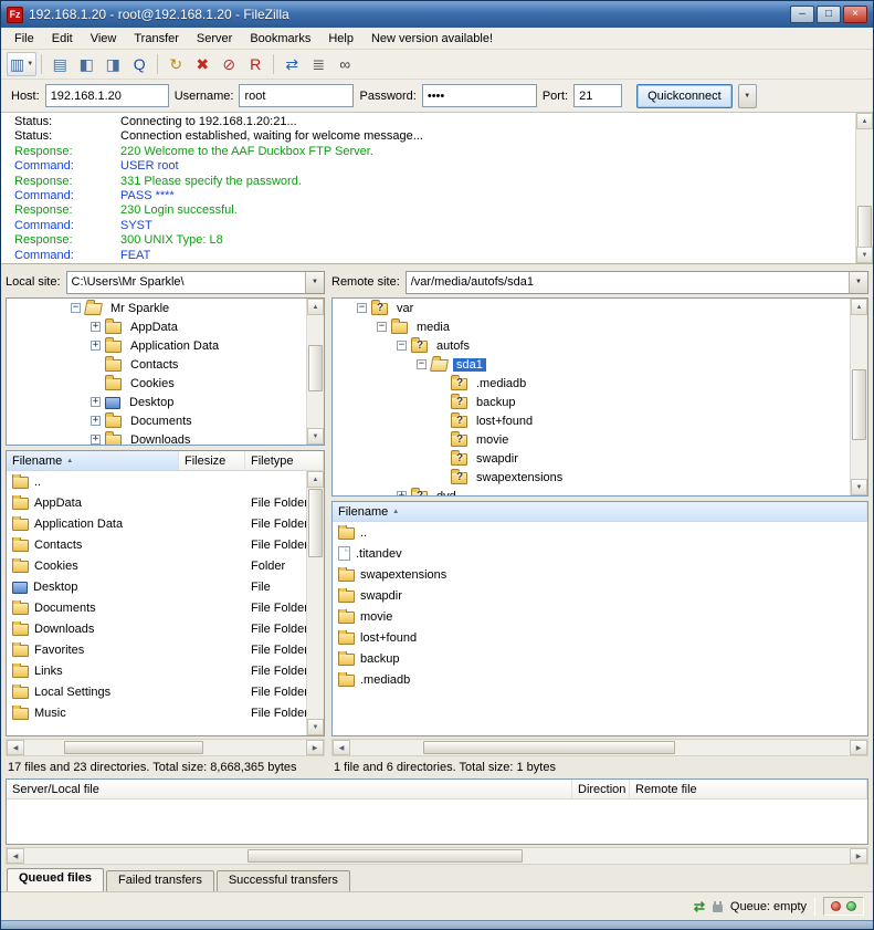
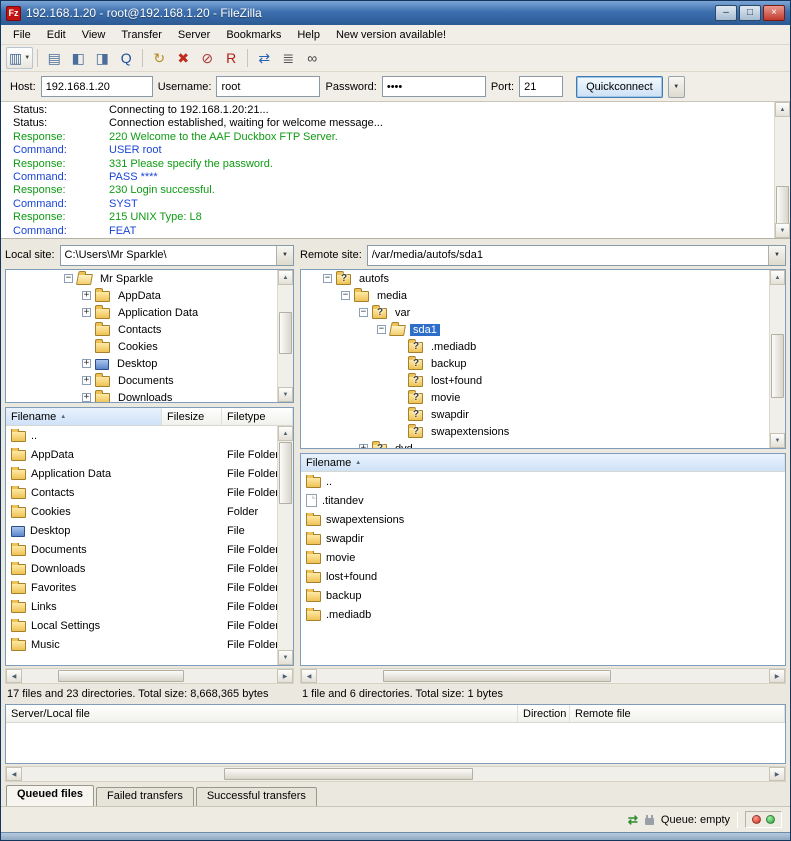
  Fz
  192.168.1.20 - root@192.168.1.20 - FileZilla
  –
  □
  ×
  File
  Edit
  View
  Transfer
  Server
  Bookmarks
  Help
  New version available!
  ▥
  ▤
  ◧
  ◨
  Q
  ↻
  ✖
  ⊘
  R
  ⇄
  ≣
  ∞
  Host:
  192.168.1.20
  Username:
  root
  Password:
  ••••
  Port:
  21
  Quickconnect
  Status:
  Connecting to 192.168.1.20:21...
  Status:
  Connection established, waiting for welcome message...
  Response:
  220 Welcome to the AAF Duckbox FTP Server.
  Command:
  USER root
  Response:
  331 Please specify the password.
  Command:
  PASS ****
  Response:
  230 Login successful.
  Command:
  SYST
  Response:
- 300 UNIX Type: L8
+ 215 UNIX Type: L8
  Command:
  FEAT
  Local site:
  C:\Users\Mr Sparkle\
  −
  Mr Sparkle
  +
  AppData
  +
  Application Data
  Contacts
  Cookies
  +
  Desktop
  +
  Documents
  +
  Downloads
  Filename
  Filesize
  Filetype
  ..
  AppData
  File Folde
  Application Data
  File Folde
  Contacts
  File Folde
  Cookies
  Folder
  Desktop
  File
  Documents
  File Folde
  Downloads
  File Folde
  Favorites
  File Folde
  Links
  File Folde
  Local Settings
  File Folde
  Music
  File Folde
  17 files and 23 directories. Total size: 8,668,365 bytes
  Remote site:
  /var/media/autofs/sda1
  −
- var
+ autofs
  −
  media
  −
- autofs
+ var
  −
  sda1
  .mediadb
  backup
  lost+found
  movie
  swapdir
  swapextensions
  Filename
  ..
  .titandev
  swapextensions
  swapdir
  movie
  lost+found
  backup
  .mediadb
  1 file and 6 directories. Total size: 1 bytes
  Server/Local file
  Direction
  Remote file
  Queued files
  Failed transfers
  Successful transfers
  ⇄
  Queue: empty
